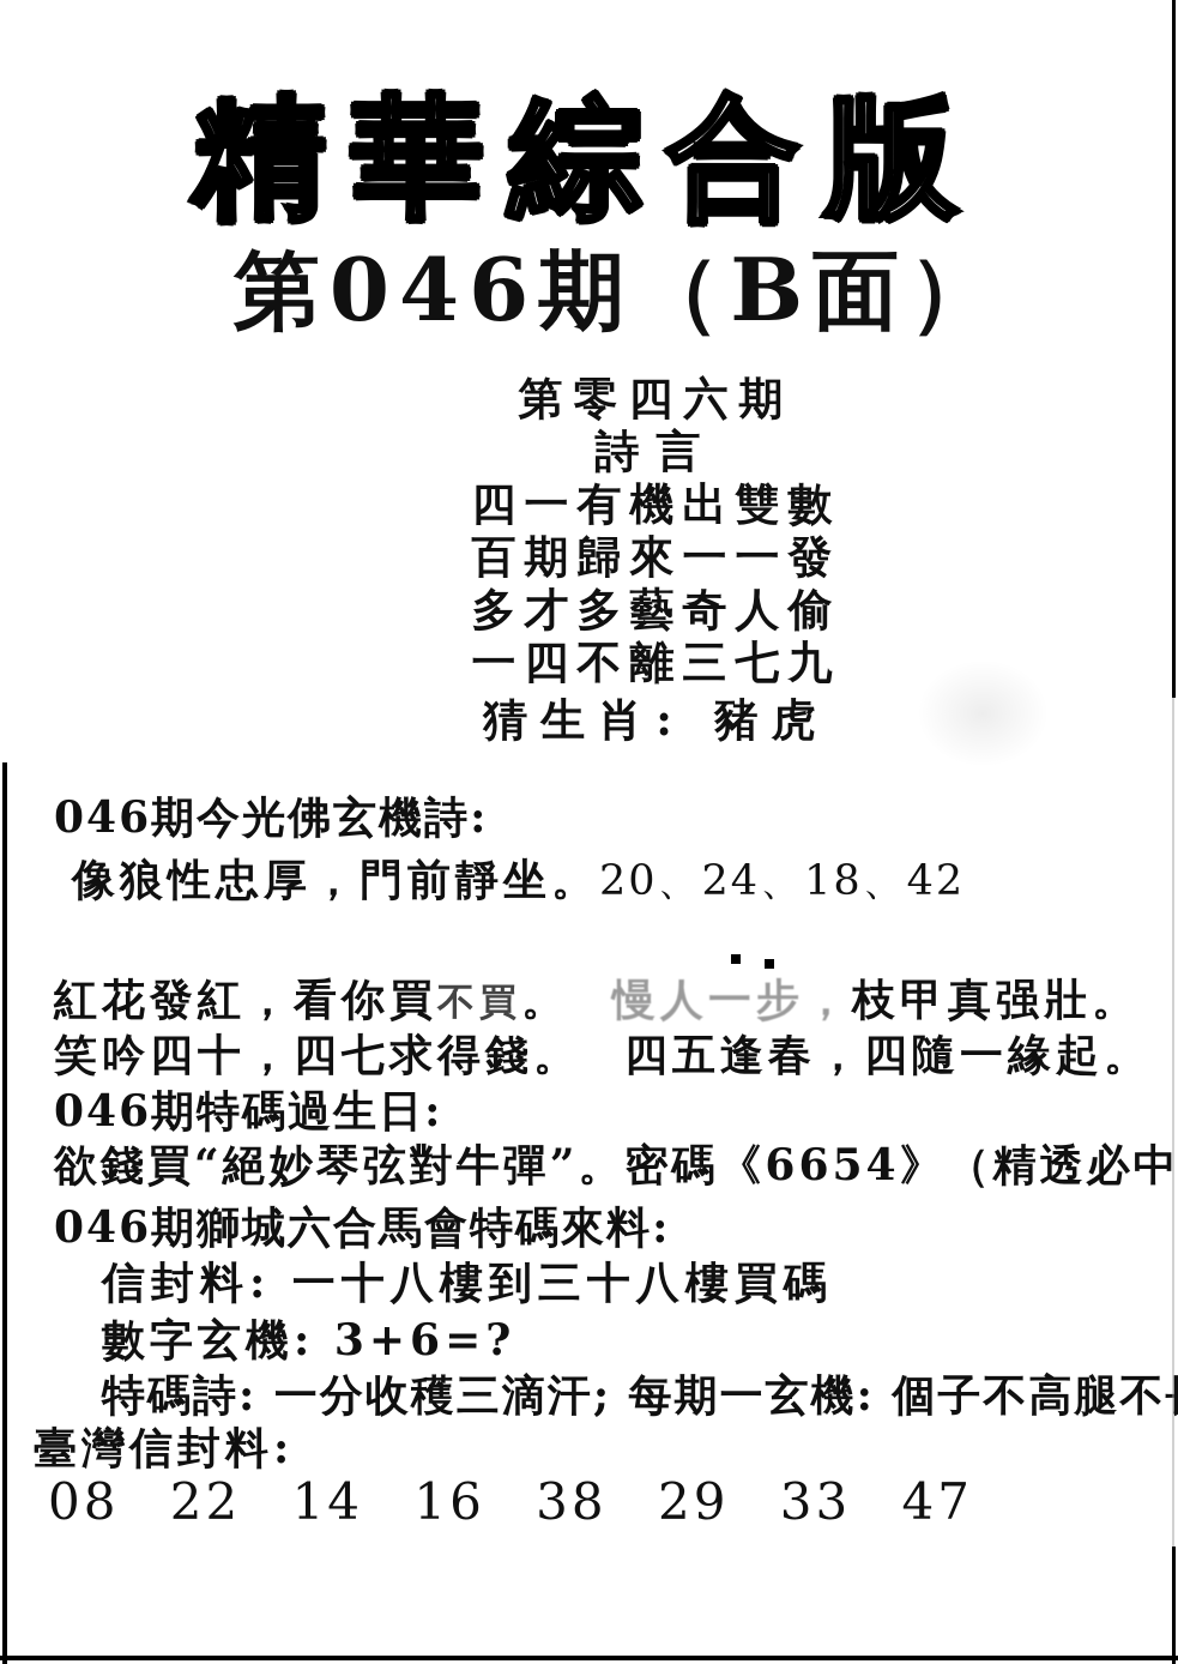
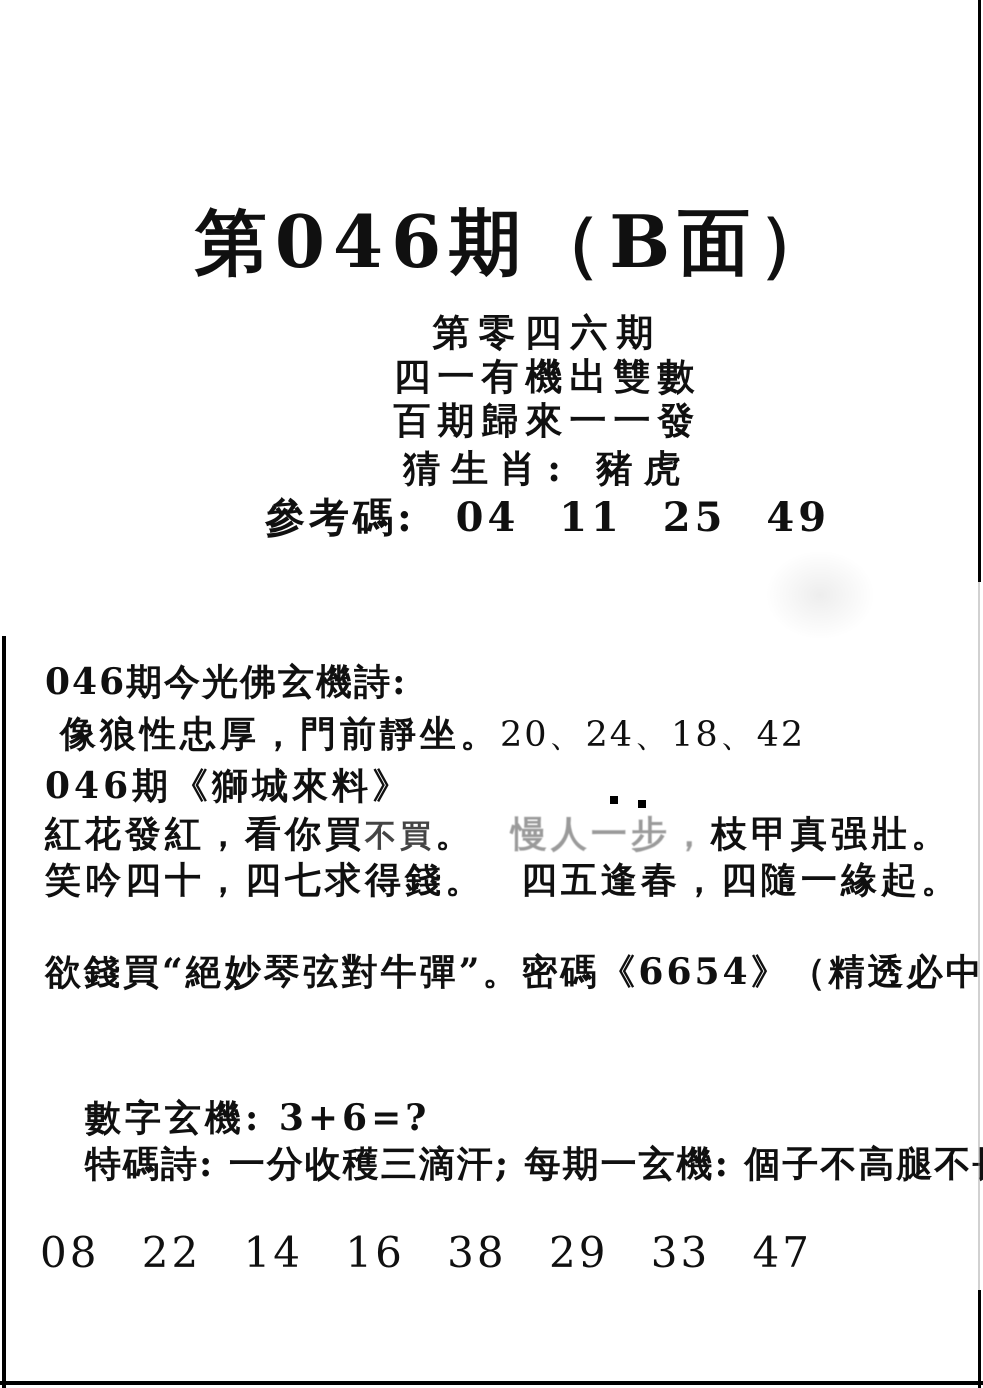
- 精華綜合版
  第046期（B面）
  第零四六期
- 詩言
  四一有機出雙數
  百期歸來一一發
- 多才多藝奇人偷
- 一四不離三七九
  猜生肖: 豬虎
+ 參考碼: 04 11 25 49
  046期今光佛玄機詩:
  像狼性忠厚，門前靜坐。20、24、18、42
+ 046期《獅城來料》
  紅花發紅，看你買不買。 慢人一步，枝甲真强壯。
  笑吟四十，四七求得錢。 四五逢春，四隨一緣起。
- 046期特碼過生日:
  欲錢買“絕妙琴弦對牛彈”。密碼《6654》（精透必中
- 046期獅城六合馬會特碼來料:
- 信封料: 一十八樓到三十八樓買碼
  數字玄機: 3+6=?
  特碼詩: 一分收穫三滴汗; 每期一玄機: 個子不高腿不
- 臺灣信封料:
  08 22 14 16 38 29 33 47
